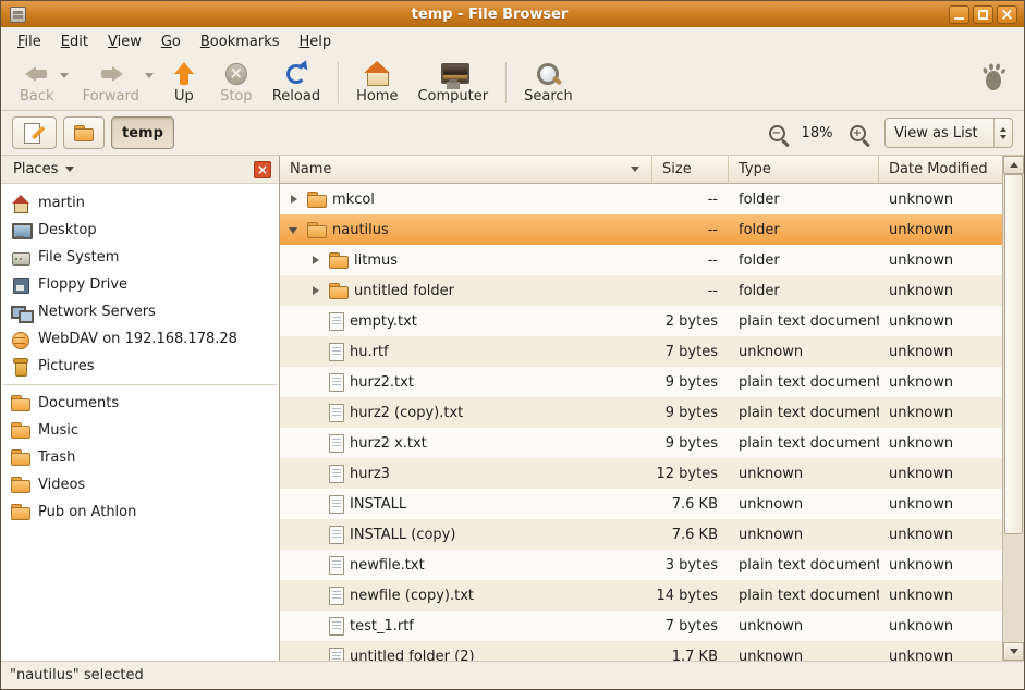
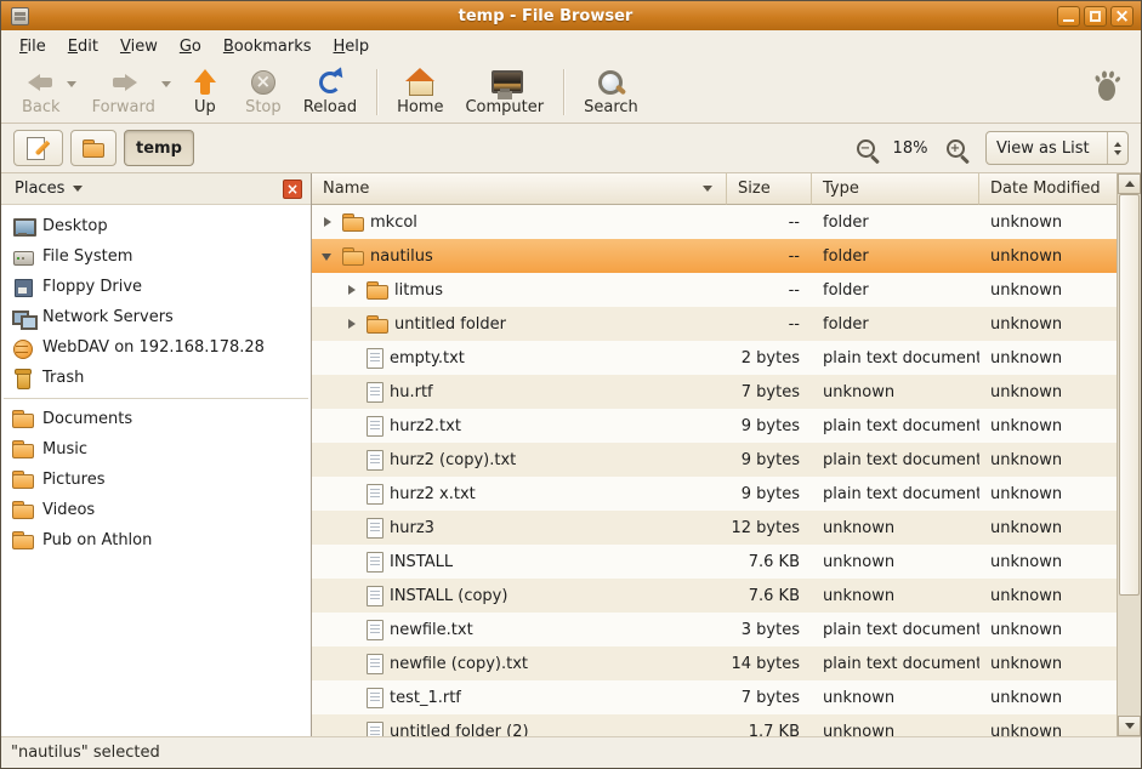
  temp - File Browser
  File
  Edit
  View
  Go
  Bookmarks
  Help
  Back
  Forward
  Up
  Stop
  Reload
  Home
  Computer
  Search
  temp
  18%
  View as List
  Places
  ×
- martin
  Desktop
  File System
  Floppy Drive
  Network Servers
  WebDAV on 192.168.178.28
- Pictures
+ Trash
  Documents
  Music
- Trash
+ Pictures
  Videos
  Pub on Athlon
  Name
  Size
  Type
  Date Modified
  mkcol
  --
  folder
  unknown
  nautilus
  --
  folder
  unknown
  litmus
  --
  folder
  unknown
  untitled folder
  --
  folder
  unknown
  empty.txt
  2 bytes
  plain text document
  unknown
  hu.rtf
  7 bytes
  unknown
  unknown
  hurz2.txt
  9 bytes
  plain text document
  unknown
  hurz2 (copy).txt
  9 bytes
  plain text document
  unknown
  hurz2 x.txt
  9 bytes
  plain text document
  unknown
  hurz3
  12 bytes
  unknown
  unknown
  INSTALL
  7.6 KB
  unknown
  unknown
  INSTALL (copy)
  7.6 KB
  unknown
  unknown
  newfile.txt
  3 bytes
  plain text document
  unknown
  newfile (copy).txt
  14 bytes
  plain text document
  unknown
  test_1.rtf
  7 bytes
  unknown
  unknown
  untitled folder (2)
  1.7 KB
  unknown
  unknown
  "nautilus" selected
